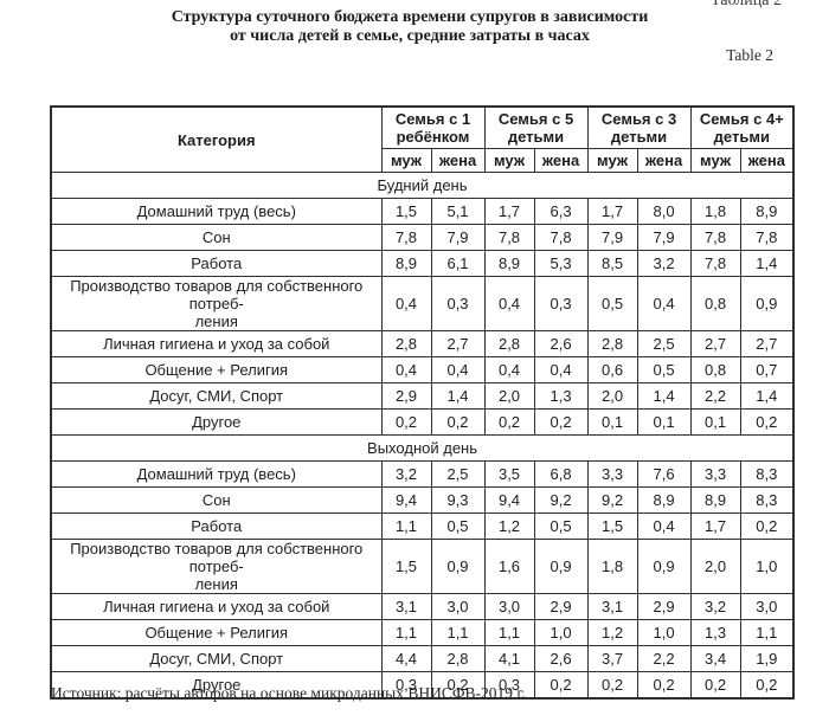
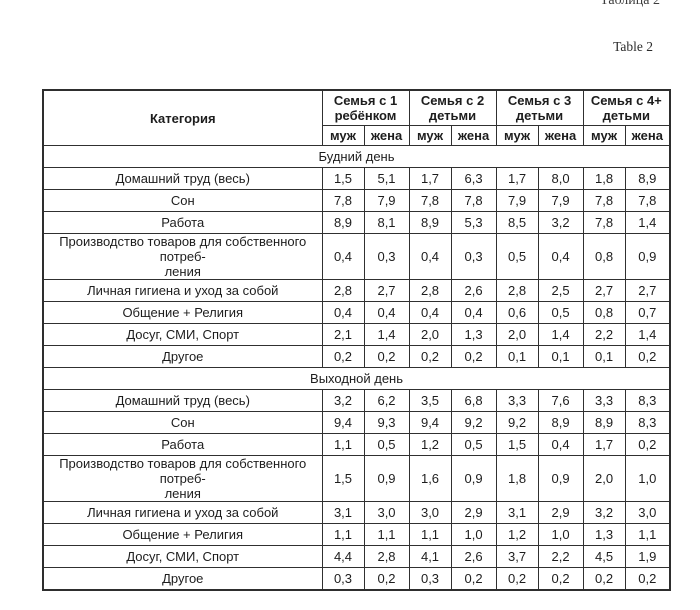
  Таблица 2
- Структура суточного бюджета времени супругов в зависимости
- от числа детей в семье, средние затраты в часах
  Table 2
- Категория	Семья с 1 ребёнком	Семья с 5 детьми	Семья с 3 детьми	Семья с 4+ детьми
+ Категория	Семья с 1 ребёнком	Семья с 2 детьми	Семья с 3 детьми	Семья с 4+ детьми
  муж	жена	муж	жена	муж	жена	муж	жена
  Будний день
  Домашний труд (весь)	1,5	5,1	1,7	6,3	1,7	8,0	1,8	8,9
  Сон	7,8	7,9	7,8	7,8	7,9	7,9	7,8	7,8
- Работа	8,9	6,1	8,9	5,3	8,5	3,2	7,8	1,4
+ Работа	8,9	8,1	8,9	5,3	8,5	3,2	7,8	1,4
  Производство товаров для собственного потреб- ления	0,4	0,3	0,4	0,3	0,5	0,4	0,8	0,9
  Личная гигиена и уход за собой	2,8	2,7	2,8	2,6	2,8	2,5	2,7	2,7
  Общение + Религия	0,4	0,4	0,4	0,4	0,6	0,5	0,8	0,7
- Досуг, СМИ, Спорт	2,9	1,4	2,0	1,3	2,0	1,4	2,2	1,4
+ Досуг, СМИ, Спорт	2,1	1,4	2,0	1,3	2,0	1,4	2,2	1,4
  Другое	0,2	0,2	0,2	0,2	0,1	0,1	0,1	0,2
  Выходной день
- Домашний труд (весь)	3,2	2,5	3,5	6,8	3,3	7,6	3,3	8,3
+ Домашний труд (весь)	3,2	6,2	3,5	6,8	3,3	7,6	3,3	8,3
  Сон	9,4	9,3	9,4	9,2	9,2	8,9	8,9	8,3
  Работа	1,1	0,5	1,2	0,5	1,5	0,4	1,7	0,2
  Производство товаров для собственного потреб- ления	1,5	0,9	1,6	0,9	1,8	0,9	2,0	1,0
  Личная гигиена и уход за собой	3,1	3,0	3,0	2,9	3,1	2,9	3,2	3,0
  Общение + Религия	1,1	1,1	1,1	1,0	1,2	1,0	1,3	1,1
- Досуг, СМИ, Спорт	4,4	2,8	4,1	2,6	3,7	2,2	3,4	1,9
+ Досуг, СМИ, Спорт	4,4	2,8	4,1	2,6	3,7	2,2	4,5	1,9
  Другое	0,3	0,2	0,3	0,2	0,2	0,2	0,2	0,2
- Источник: расчёты авторов на основе микроданных ВНИСФВ-2019 г.
